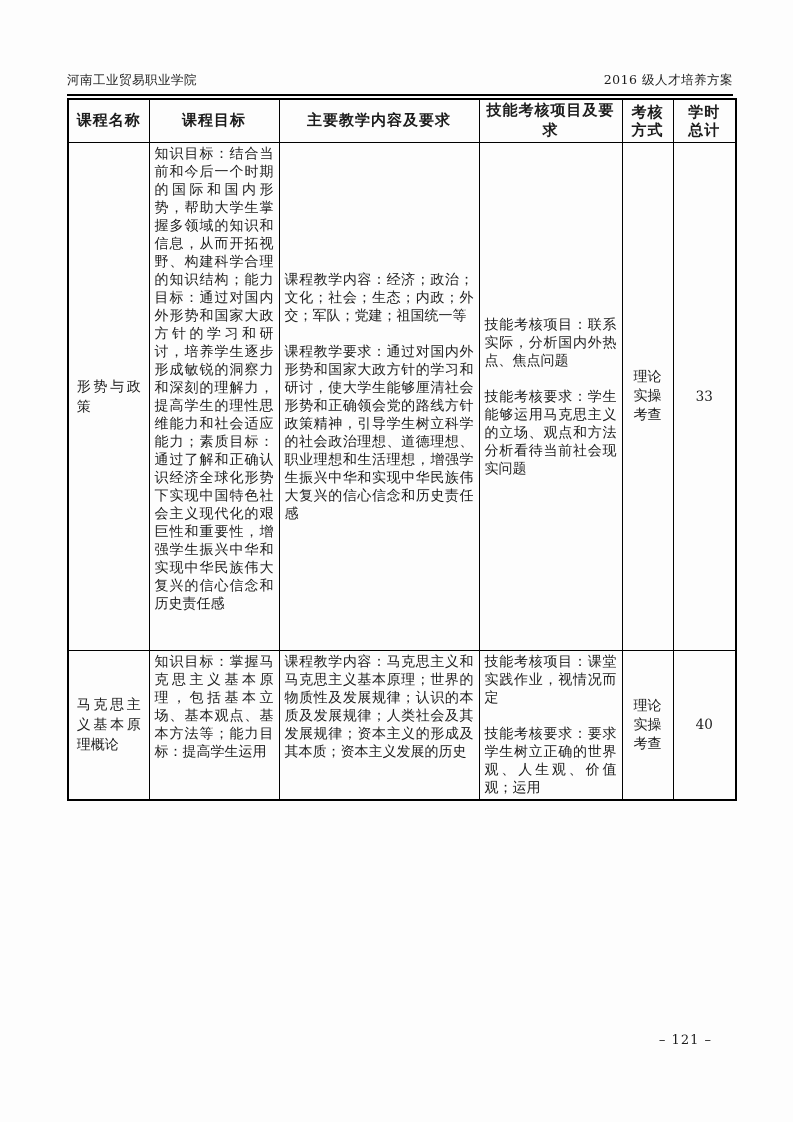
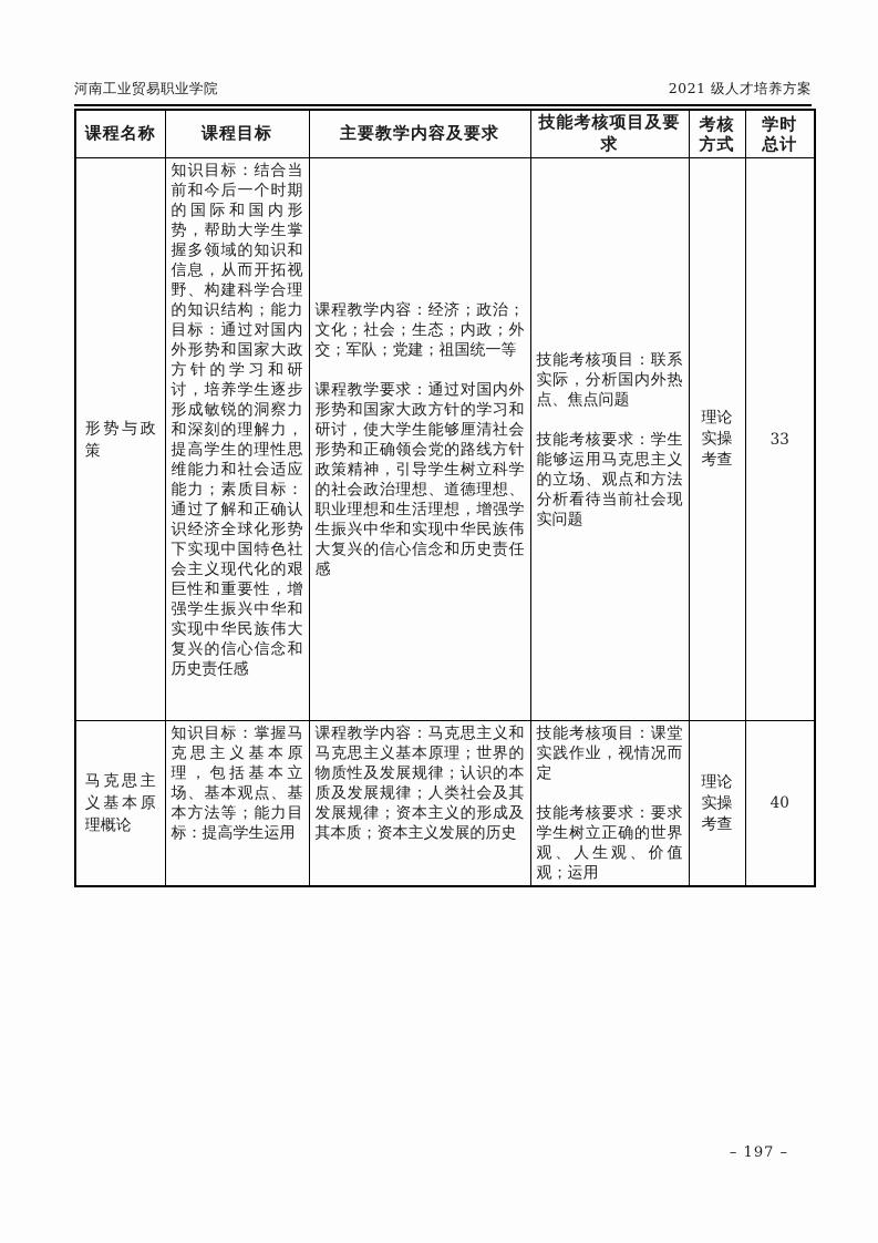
  河南工业贸易职业学院
- 2016 级人才培养方案
+ 2021 级人才培养方案
  课程名称	课程目标	主要教学内容及要求	技能考核项目及要求	考核方式	学时总计
  形势与政策	知识目标：结合当前和今后一个时期的国际和国内形势，帮助大学生掌握多领域的知识和信息，从而开拓视野、构建科学合理的知识结构；能力目标：通过对国内外形势和国家大政方针的学习和研讨，培养学生逐步形成敏锐的洞察力和深刻的理解力，提高学生的理性思维能力和社会适应能力；素质目标：通过了解和正确认识经济全球化形势下实现中国特色社会主义现代化的艰巨性和重要性，增强学生振兴中华和实现中华民族伟大复兴的信心信念和历史责任感	课程教学内容：经济；政治；文化；社会；生态；内政；外交；军队；党建；祖国统一等 课程教学要求：通过对国内外形势和国家大政方针的学习和研讨，使大学生能够厘清社会形势和正确领会党的路线方针政策精神，引导学生树立科学的社会政治理想、道德理想、职业理想和生活理想，增强学生振兴中华和实现中华民族伟大复兴的信心信念和历史责任感	技能考核项目：联系实际，分析国内外热点、焦点问题 技能考核要求：学生能够运用马克思主义的立场、观点和方法分析看待当前社会现实问题	理论实操考查	33
  马克思主义基本原理概论	知识目标：掌握马克思主义基本原理，包括基本立场、基本观点、基本方法等；能力目标：提高学生运用	课程教学内容：马克思主义和马克思主义基本原理；世界的物质性及发展规律；认识的本质及发展规律；人类社会及其发展规律；资本主义的形成及其本质；资本主义发展的历史	技能考核项目：课堂实践作业，视情况而定 技能考核要求：要求学生树立正确的世界观、人生观、价值观；运用	理论实操考查	40
- – 121 –
+ – 197 –
